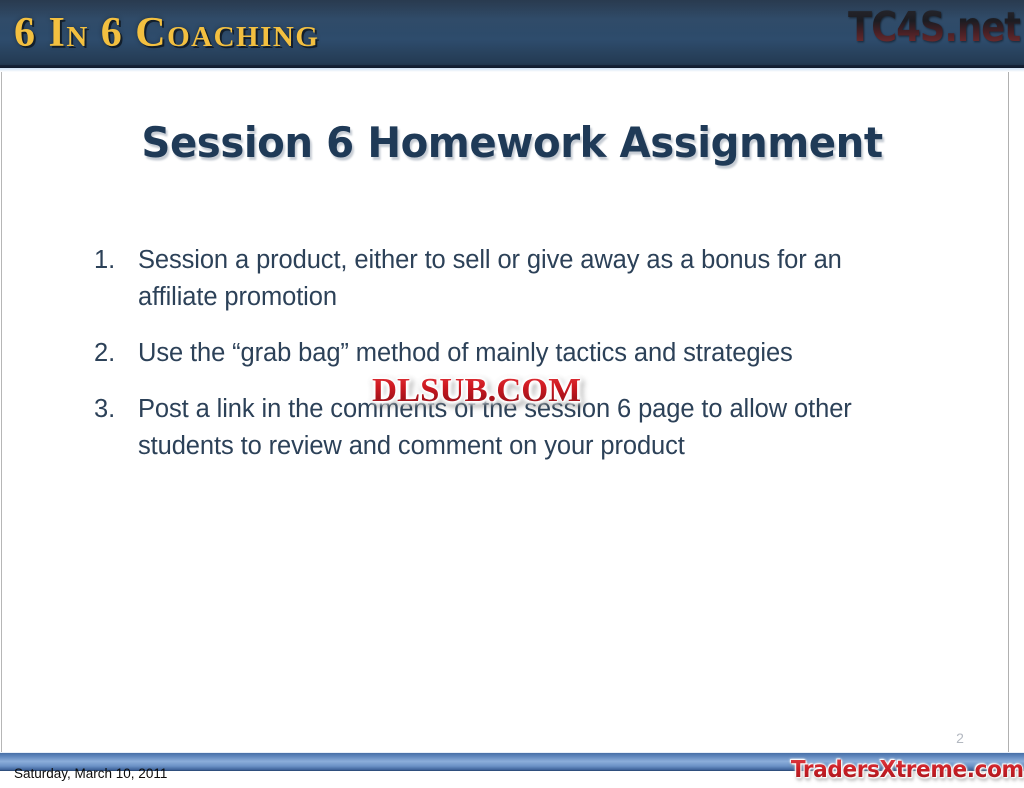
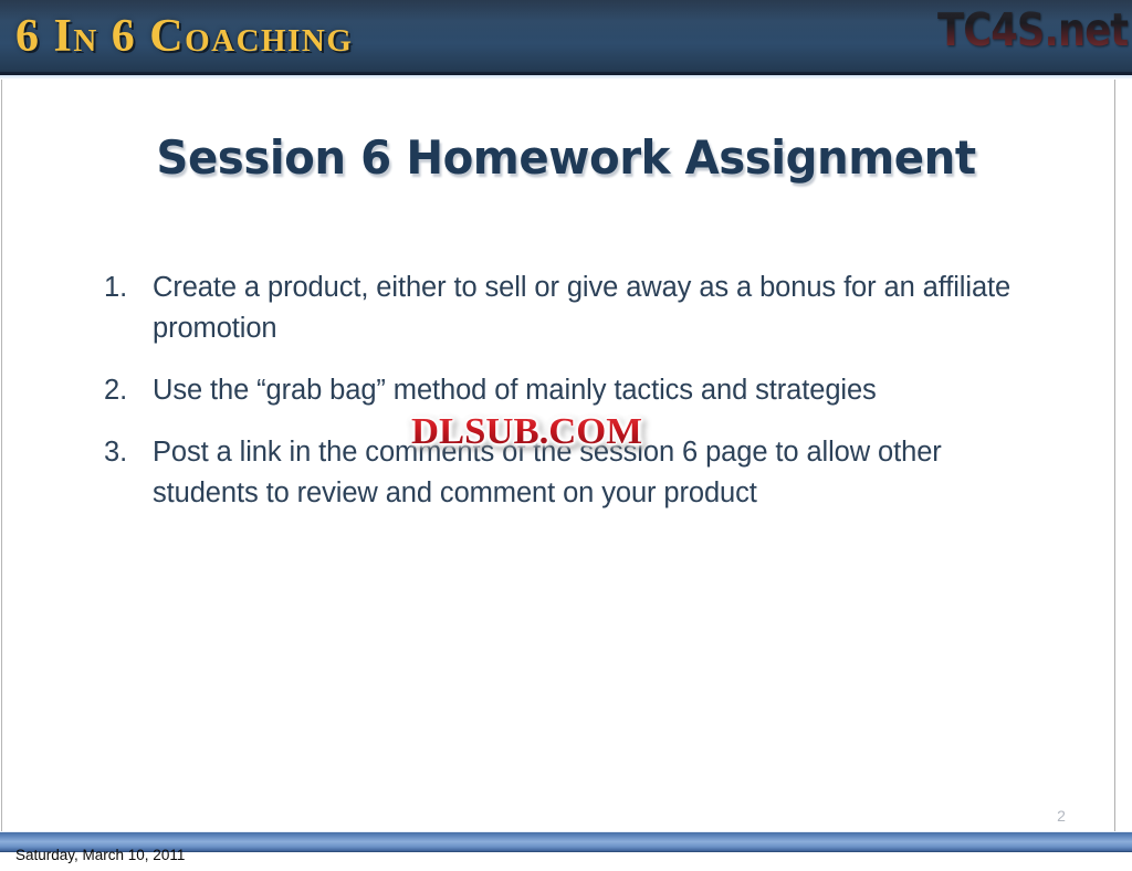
  6 In 6 Coaching
  TC4S.net
  Session 6 Homework Assignment
  1.
- Session a product, either to sell or give away as a bonus for an affiliate promotion
+ Create a product, either to sell or give away as a bonus for an affiliate promotion
  2.
  Use the “grab bag” method of mainly tactics and strategies
  3.
  Post a link in the comon 6 page to allow other students to review and comment on your product
  DLSUB.COM
  2
  Saturday, March 10, 2011
- TradersXtreme.com
